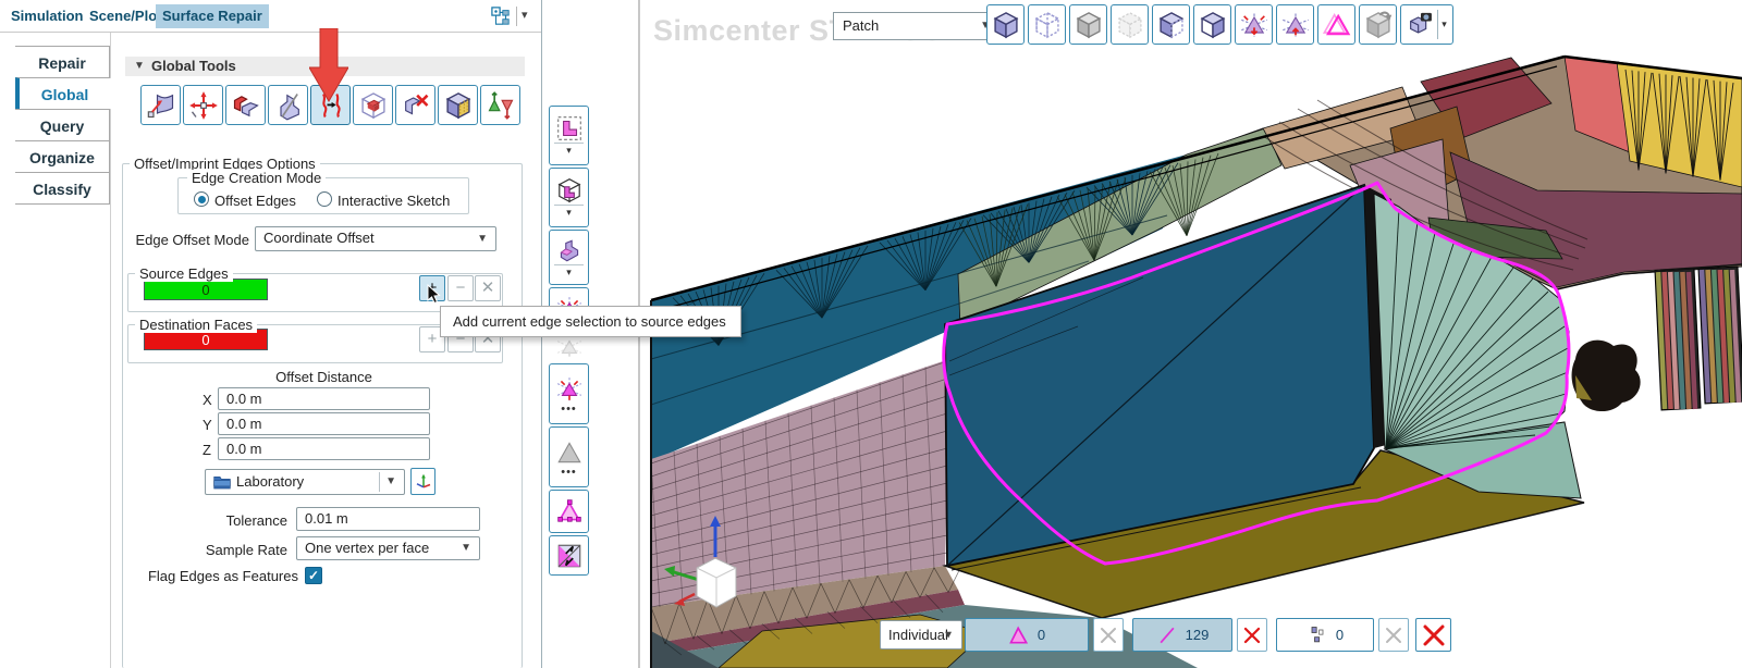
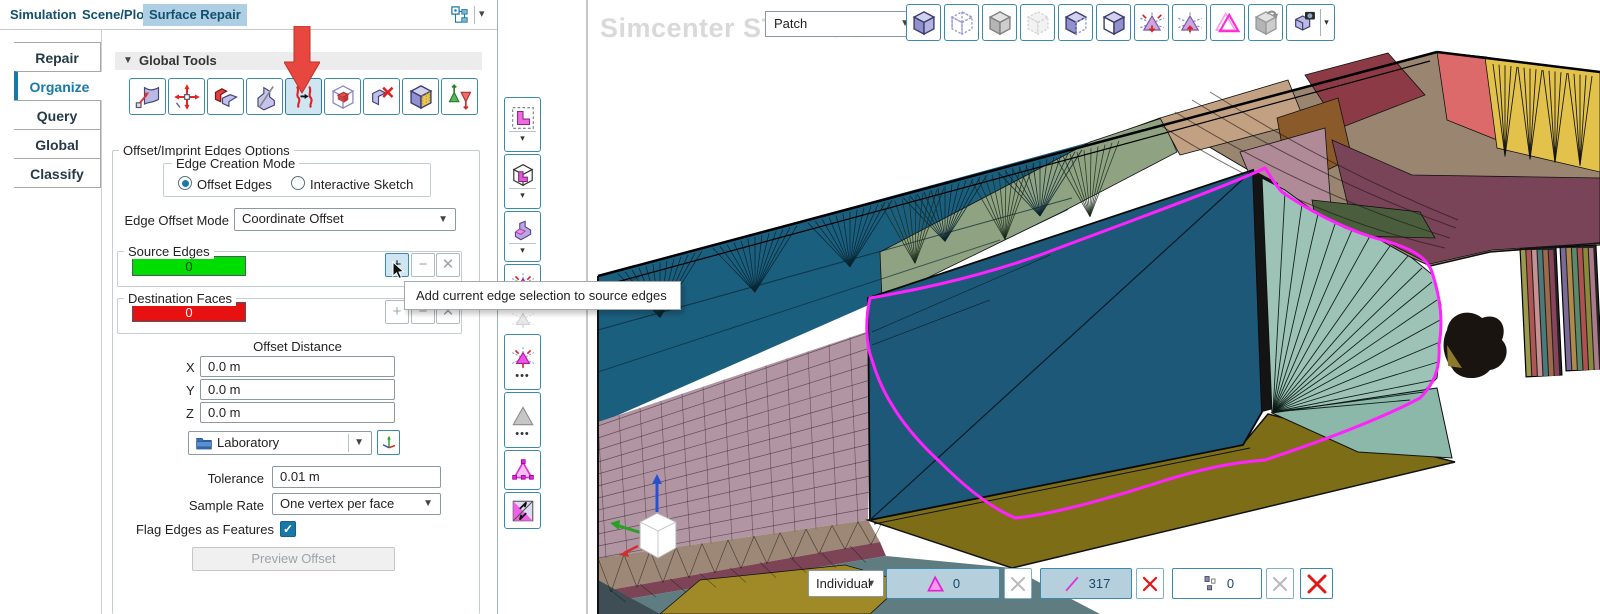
  Simulation
  Scene/Plo
  Surface Repair
  ▾
  Repair
- Global
+ Organize
  Query
- Organize
+ Global
  Classify
  ▼
  Global Tools
  Offset/Imprint Edges Options
  Edge Creation Mode
  Offset Edges
  Interactive Sketch
  Edge Offset Mode
  Coordinate Offset
  ▼
  Source Edges
  0
  +
  −
  ✕
  Destination Faces
  0
  +
  −
  ✕
  Offset Distance
  X
  0.0 m
  Y
  0.0 m
  Z
  0.0 m
  Laboratory
  ▼
  Tolerance
  0.01 m
  Sample Rate
  One vertex per face
  ▼
  Flag Edges as Features
  ✓
+ Preview Offset
  Patch
  ▾
  ▾
  ▾
  ▾
  •••
  •••
  Individual
  ▼
  0
- 129
+ 317
  0
  Add current edge selection to source edges
